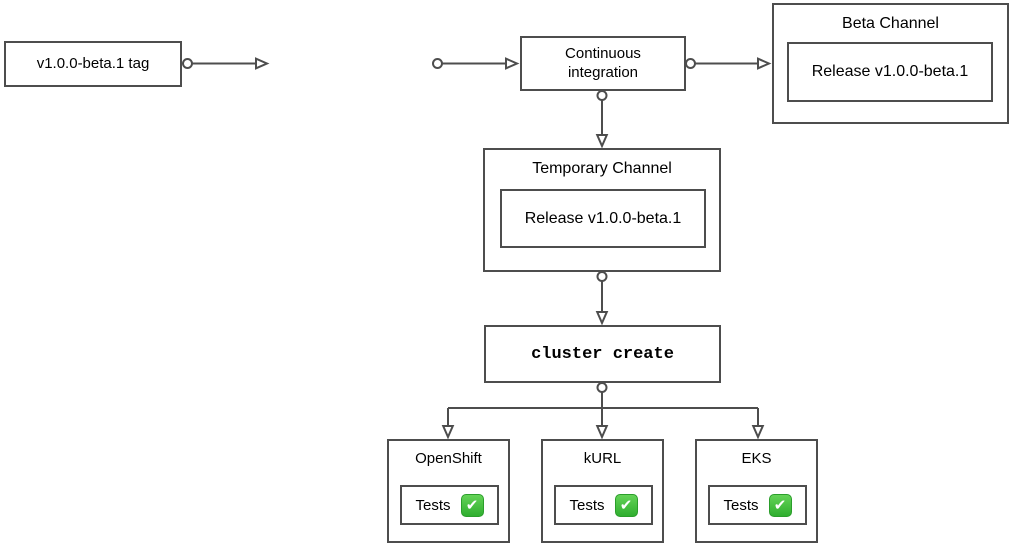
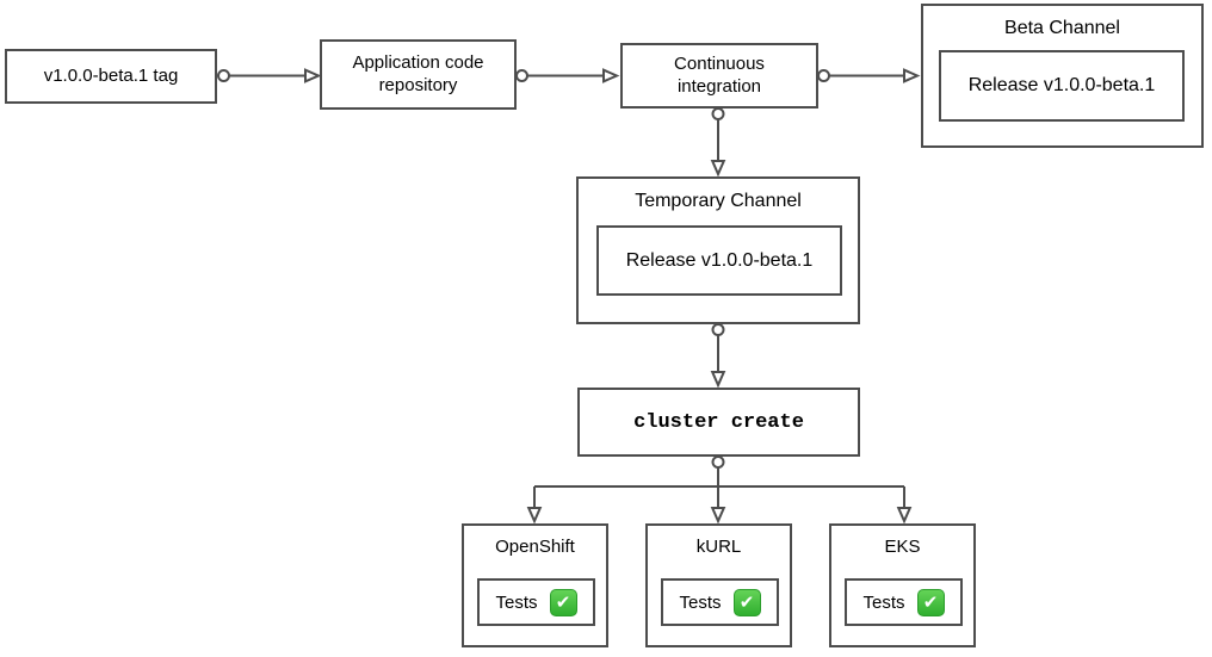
  v1.0.0-beta.1 tag
+ Application code repository
  Continuous integration
  Beta Channel
  Release v1.0.0-beta.1
  Temporary Channel
  Release v1.0.0-beta.1
  cluster create
  OpenShift
  Tests
  ✔
  kURL
  Tests
  ✔
  EKS
  Tests
  ✔
